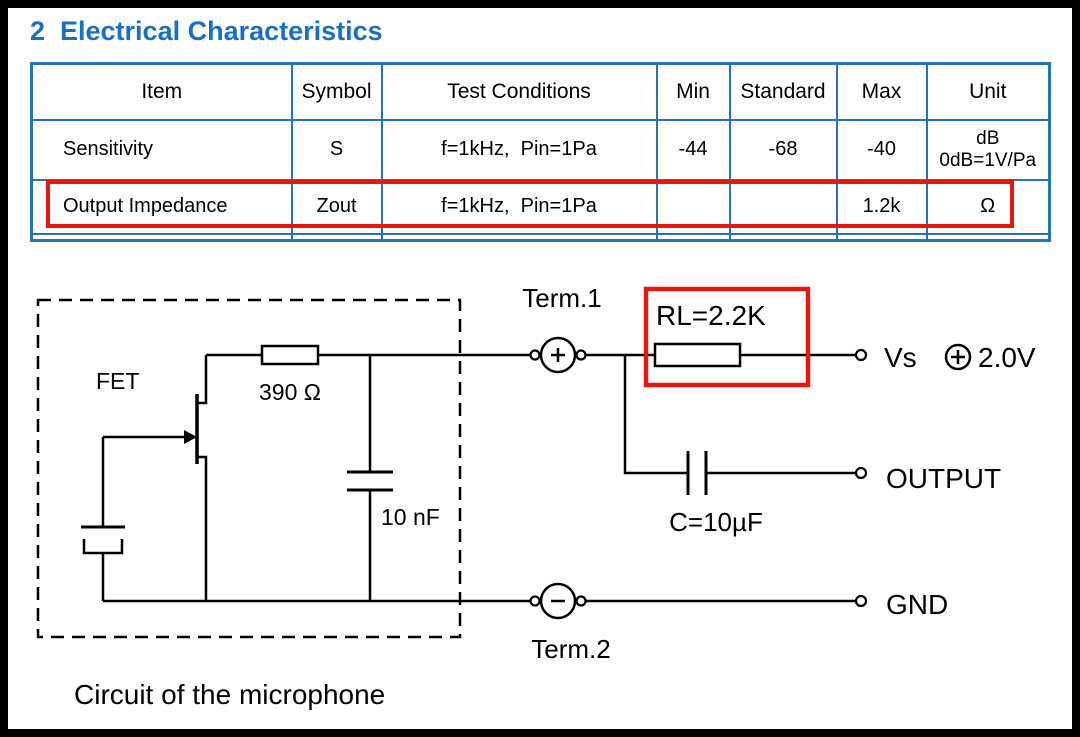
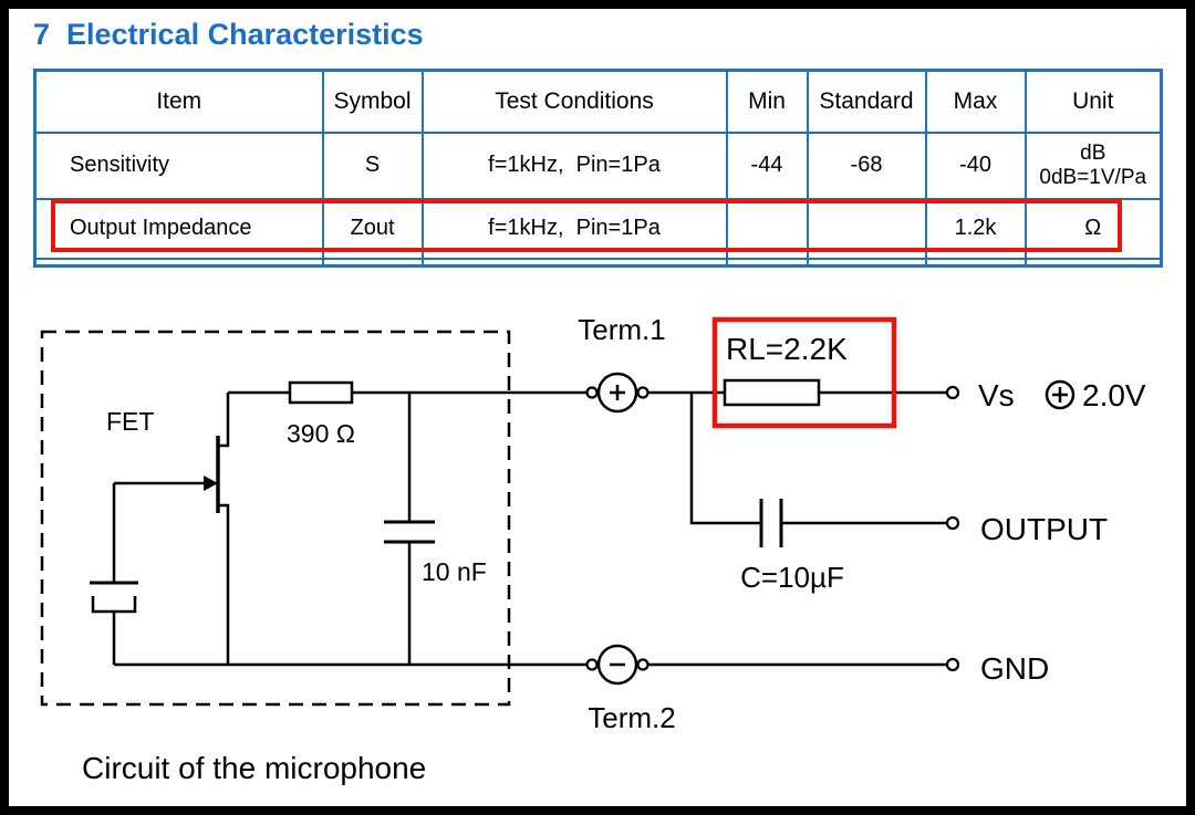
- 2 Electrical Characteristics
+ 7 Electrical Characteristics
  Item	Symbol	Test Conditions	Min	Standard	Max	Unit
  Sensitivity	S	f=1kHz, Pin=1Pa	-44	-68	-40	dB 0dB=1V/Pa
  Output Impedance	Zout	f=1kHz, Pin=1Pa			1.2k	Ω
  Term.1
  RL=2.2K
  Vs
  2.0V
  OUTPUT
  C=10µF
  GND
  Term.2
  FET
  390 Ω
  10 nF
  Circuit of the microphone
